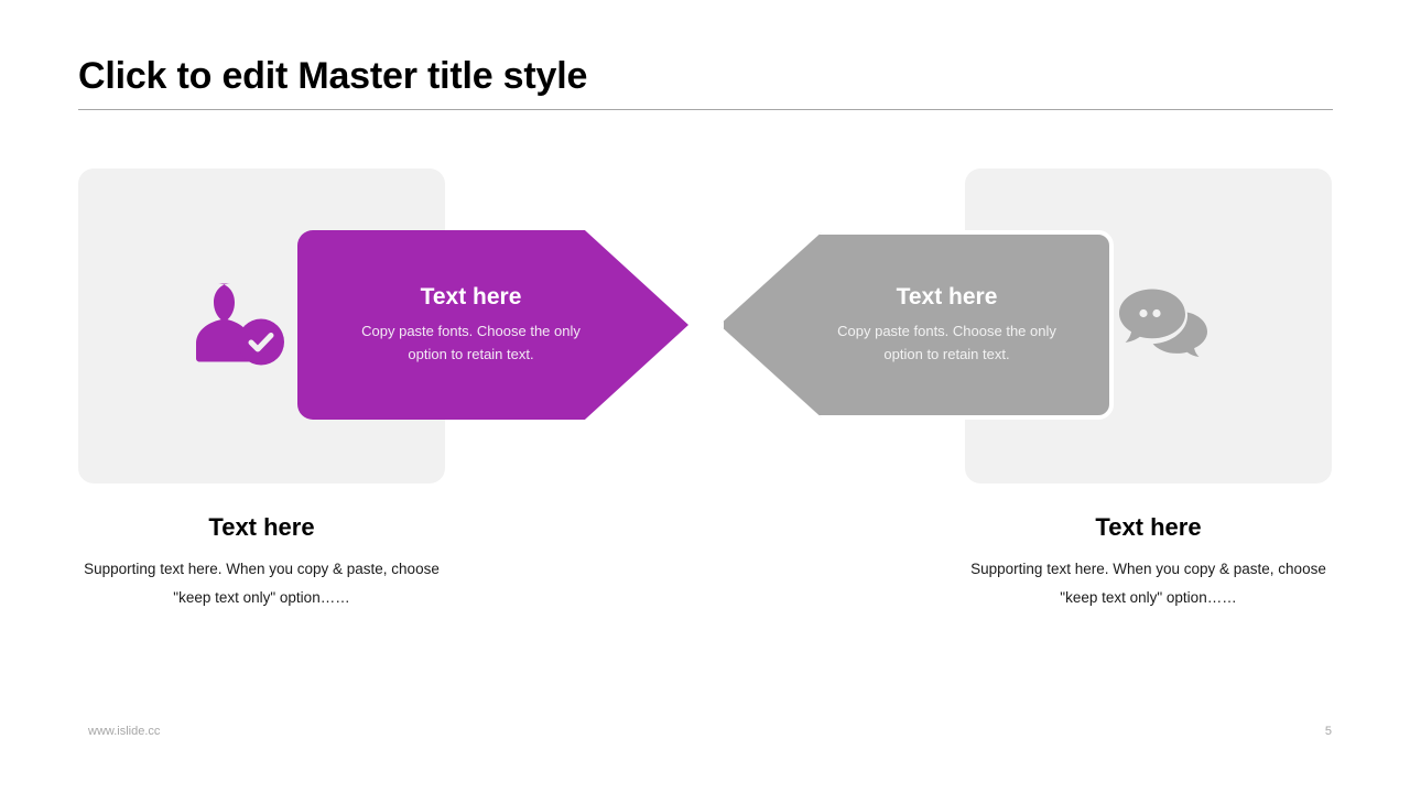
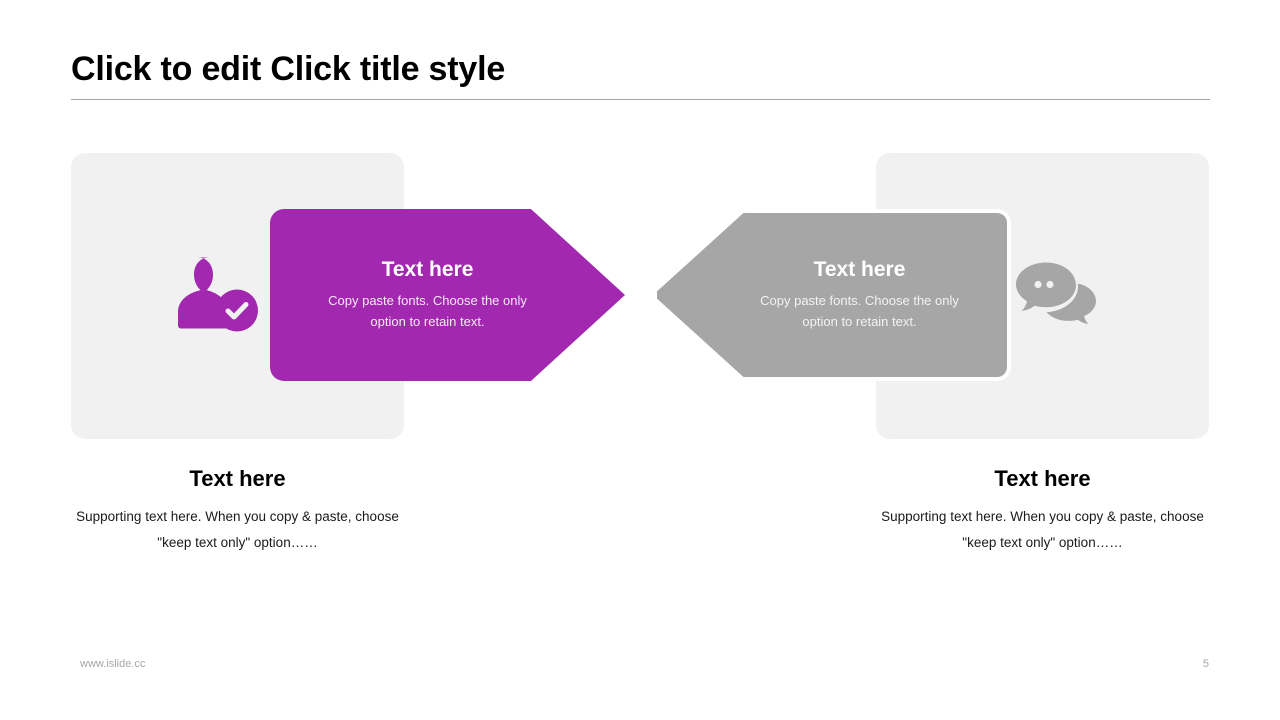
- Click to edit Master title style
+ Click to edit Click title style
  Text here
  Copy paste fonts. Choose the only option to retain text.
  Text here
  Copy paste fonts. Choose the only option to retain text.
  Text here
  Supporting text here. When you copy & paste, choose "keep text only" option……
  Text here
  Supporting text here. When you copy & paste, choose "keep text only" option……
  www.islide.cc
  5
